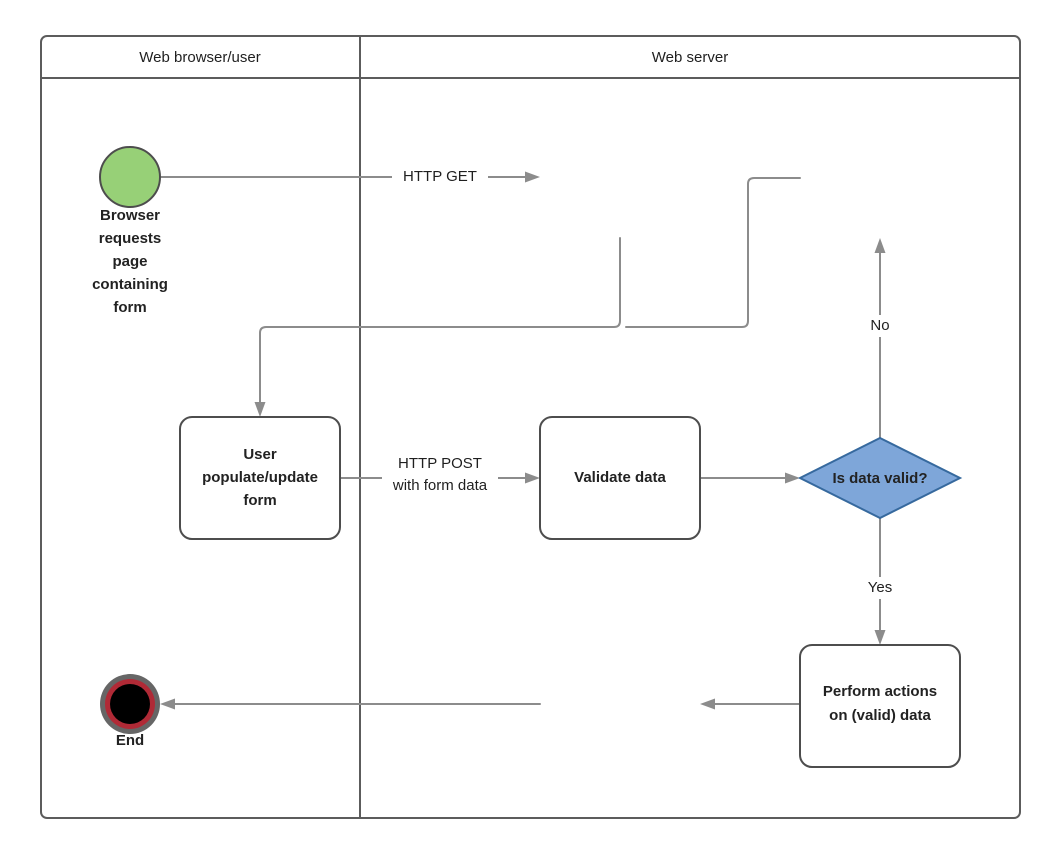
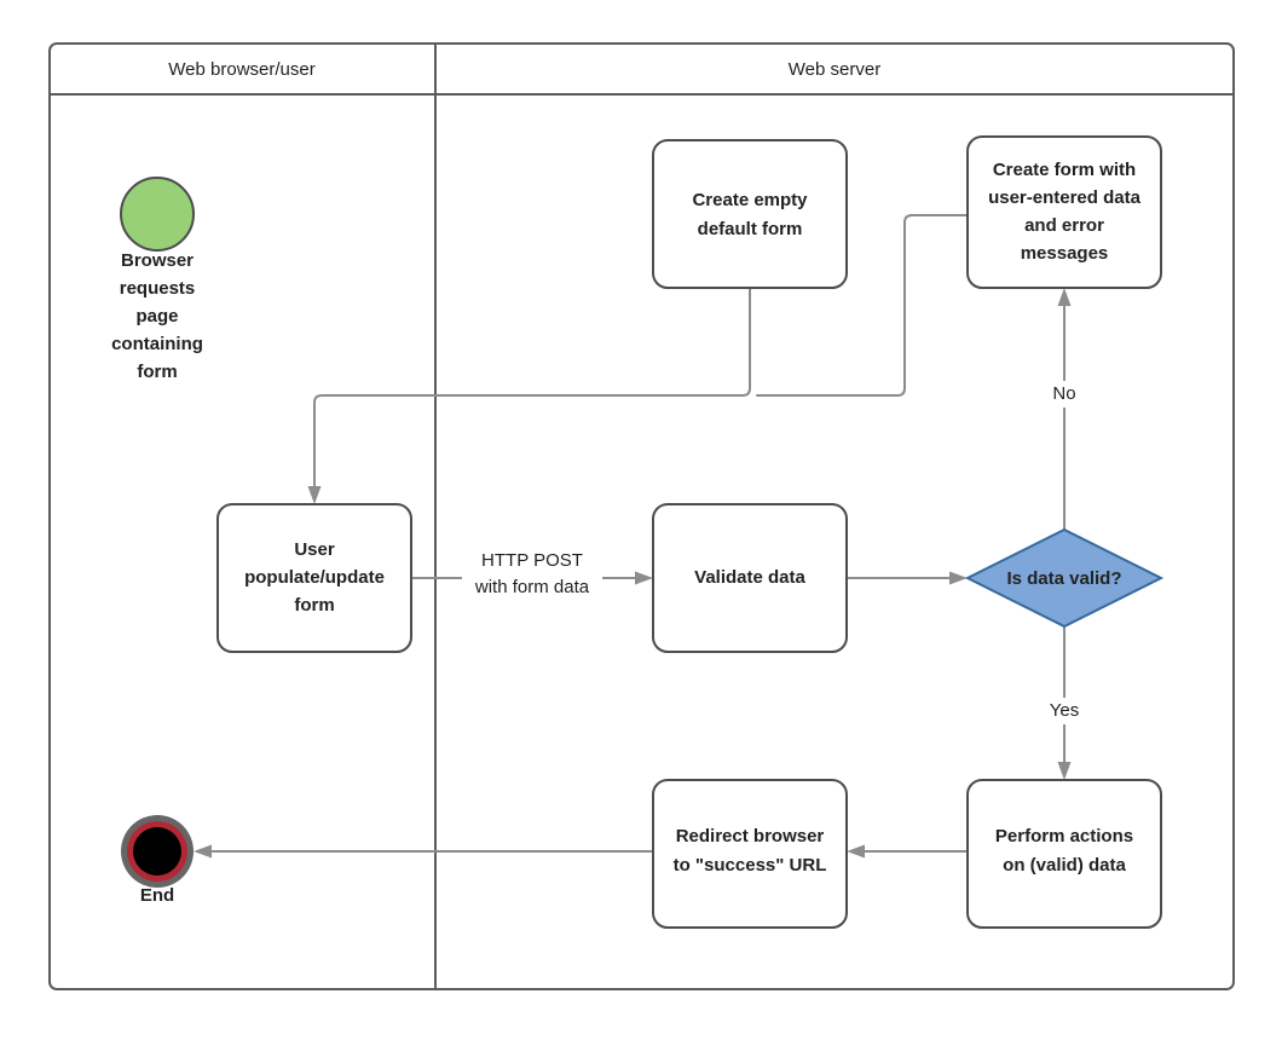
  Web browser/user
  Web server
- HTTP GET
  HTTP POST
  with form data
  No
  Yes
  Browser
  requests
  page
  containing
  form
+ Create empty
+ default form
+ Create form with
+ user-entered data
+ and error
+ messages
  User
  populate/update
  form
  Validate data
  Is data valid?
  Perform actions
  on (valid) data
+ Redirect browser
+ to "success" URL
  End
